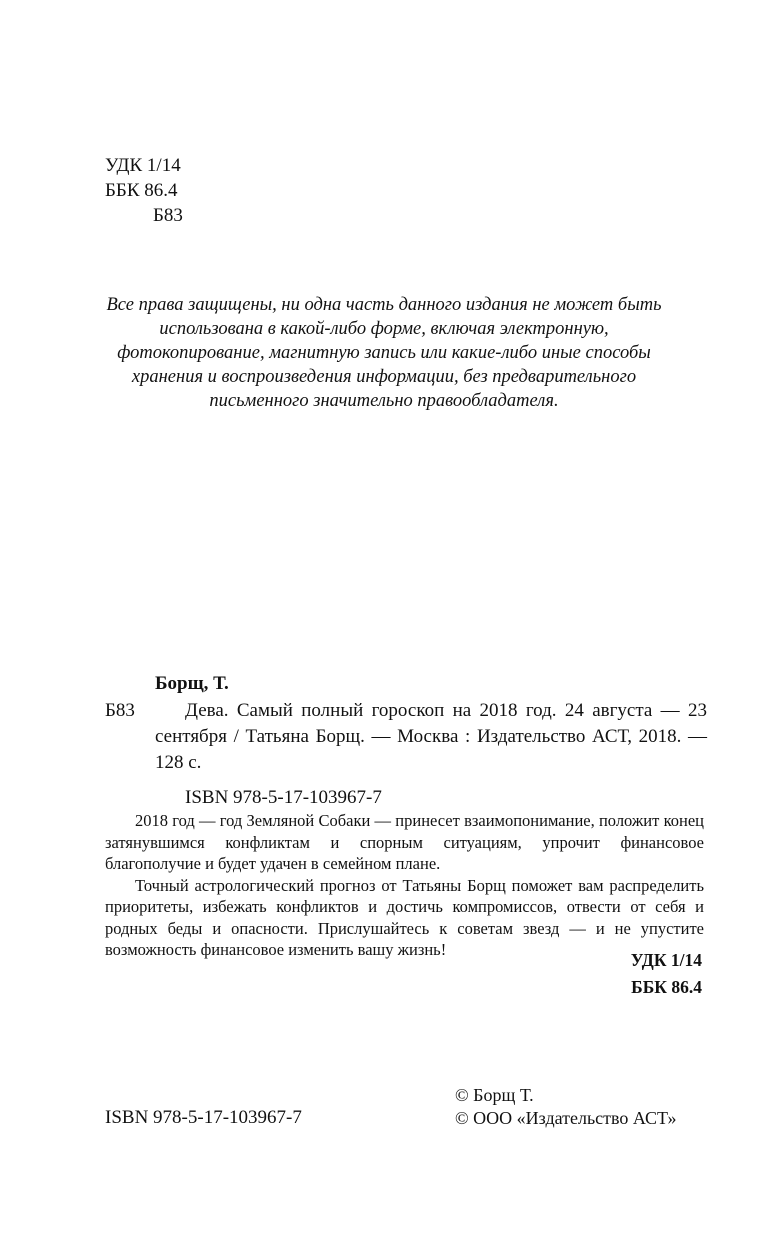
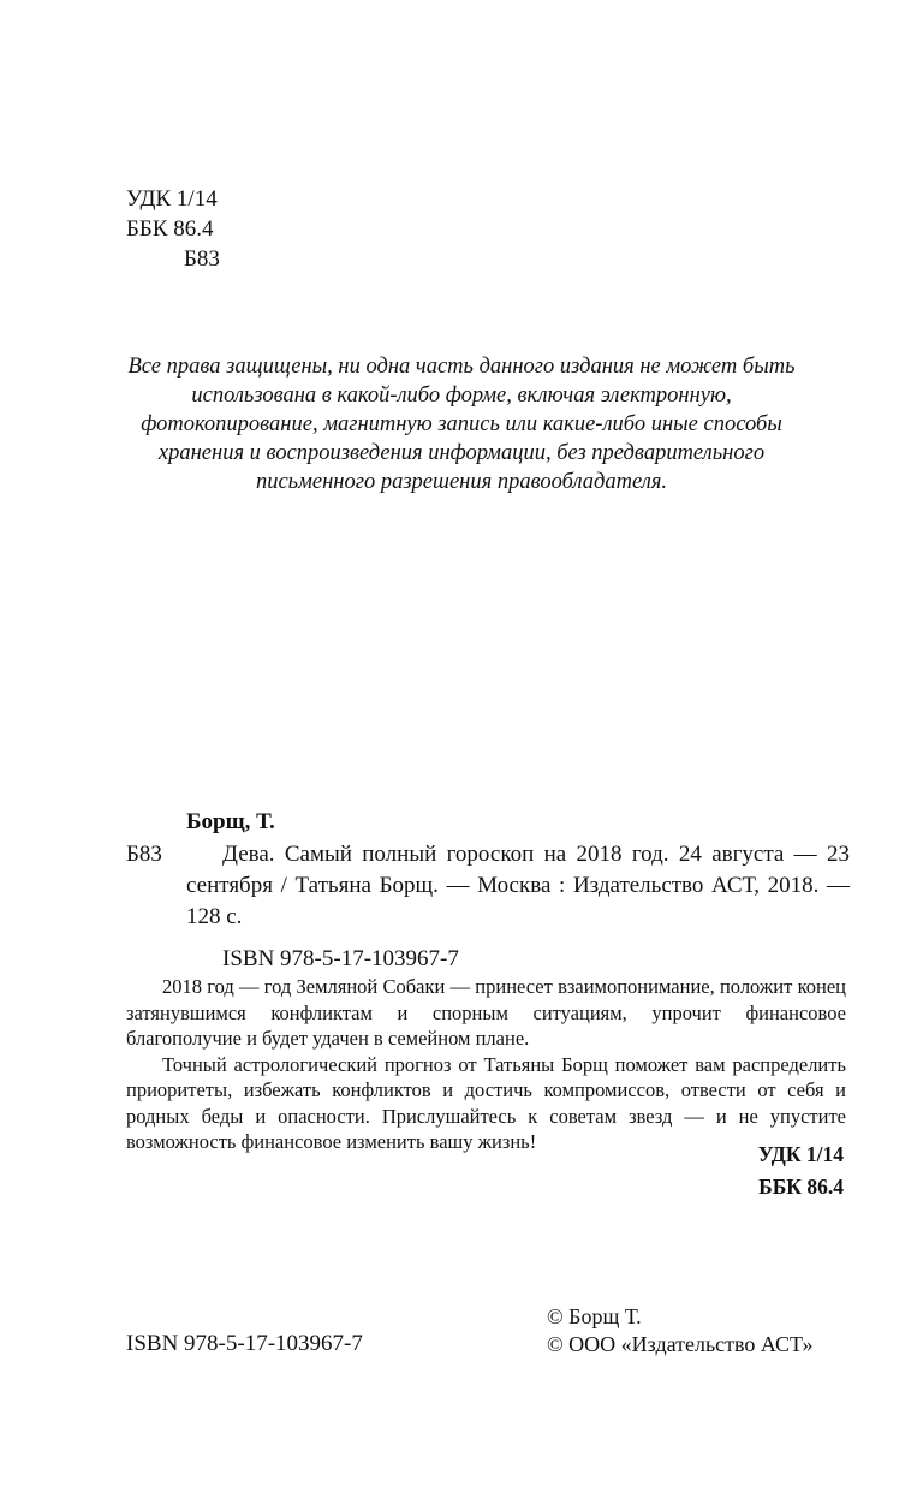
  УДК 1/14
  ББК 86.4
  Б83
- Все права защищены, ни одна часть данного издания не может быть использована в какой-либо форме, включая электронную, фотокопирование, магнитную запись или какие-либо иные способы хранения и воспроизведения информации, без предварительного письменного значительно правообладателя.
+ Все права защищены, ни одна часть данного издания не может быть использована в какой-либо форме, включая электронную, фотокопирование, магнитную запись или какие-либо иные способы хранения и воспроизведения информации, без предварительного письменного разрешения правообладателя.
  Борщ, Т.
  Б83
  Дева. Самый полный гороскоп на 2018 год. 24 августа — 23 сентября / Татьяна Борщ. — Москва : Издательство АСТ, 2018. — 128 с.
  ISBN 978-5-17-103967-7
  2018 год — год Земляной Собаки — принесет взаимопонимание, положит конец затянувшимся конфликтам и спорным ситуациям, упрочит финансовое благополучие и будет удачен в семейном плане.
  Точный астрологический прогноз от Татьяны Борщ поможет вам распределить приоритеты, избежать конфликтов и достичь компромиссов, отвести от себя и родных беды и опасности. Прислушайтесь к советам звезд — и не упустите возможность финансовое изменить вашу жизнь!
  УДК 1/14
  ББК 86.4
  ISBN 978-5-17-103967-7
  © Борщ Т.
  © ООО «Издательство АСТ»
